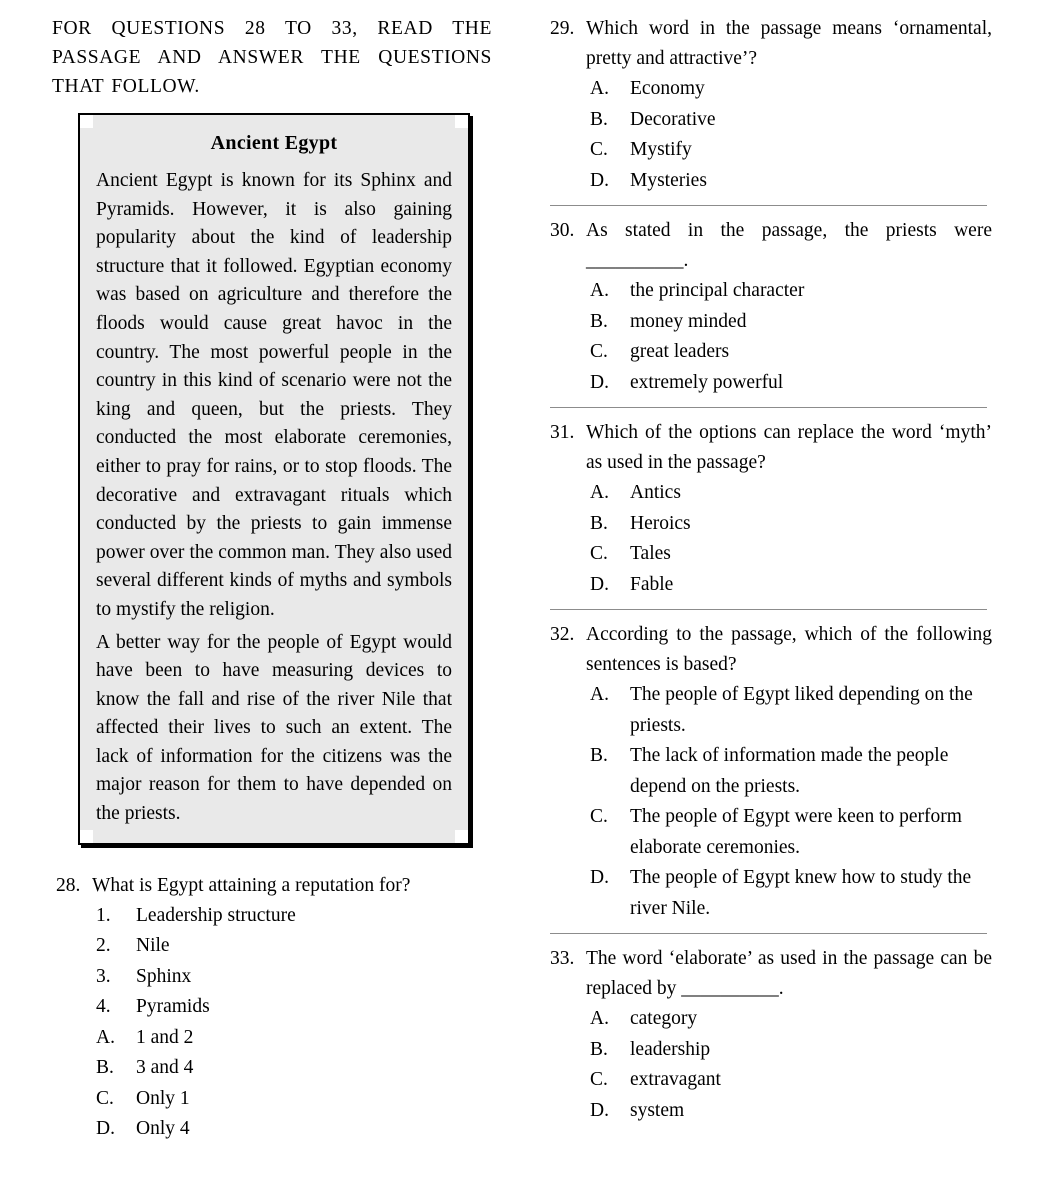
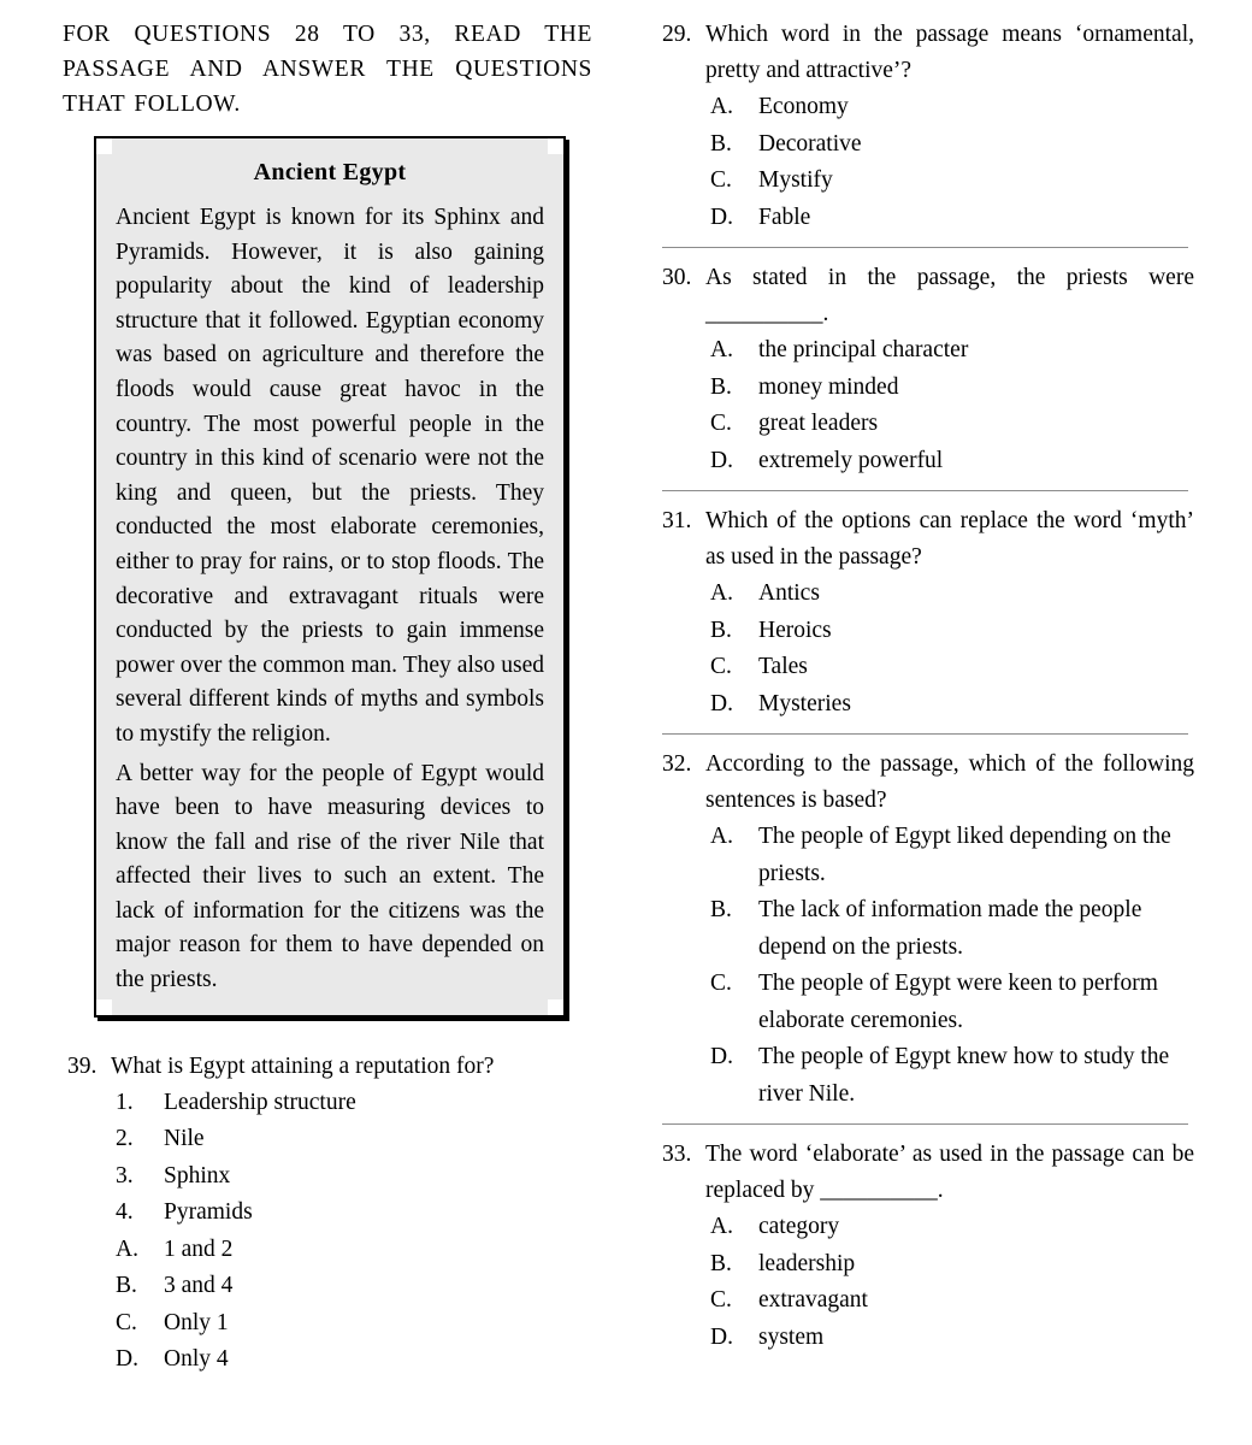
  FOR QUESTIONS 28 TO 33, READ THE PASSAGE AND ANSWER THE QUESTIONS THAT FOLLOW.
  Ancient Egypt
- Ancient Egypt is known for its Sphinx and Pyramids. However, it is also gaining popularity about the kind of leadership structure that it followed. Egyptian economy was based on agriculture and therefore the floods would cause great havoc in the country. The most powerful people in the country in this kind of scenario were not the king and queen, but the priests. They conducted the most elaborate ceremonies, either to pray for rains, or to stop floods. The decorative and extravagant rituals which conducted by the priests to gain immense power over the common man. They also used several different kinds of myths and symbols to mystify the religion.
+ Ancient Egypt is known for its Sphinx and Pyramids. However, it is also gaining popularity about the kind of leadership structure that it followed. Egyptian economy was based on agriculture and therefore the floods would cause great havoc in the country. The most powerful people in the country in this kind of scenario were not the king and queen, but the priests. They conducted the most elaborate ceremonies, either to pray for rains, or to stop floods. The decorative and extravagant rituals were conducted by the priests to gain immense power over the common man. They also used several different kinds of myths and symbols to mystify the religion.
  A better way for the people of Egypt would have been to have measuring devices to know the fall and rise of the river Nile that affected their lives to such an extent. The lack of information for the citizens was the major reason for them to have depended on the priests.
- 28.
+ 39.
  What is Egypt attaining a reputation for?
  1.
  Leadership structure
  2.
  Nile
  3.
  Sphinx
  4.
  Pyramids
  A.
  1 and 2
  B.
  3 and 4
  C.
  Only 1
  D.
  Only 4
  29.
  Which word in the passage means ‘ornamental, pretty and attractive’?
  A.
  Economy
  B.
  Decorative
  C.
  Mystify
  D.
- Mysteries
+ Fable
  30.
  As stated in the passage, the priests were __________.
  A.
  the principal character
  B.
  money minded
  C.
  great leaders
  D.
  extremely powerful
  31.
  Which of the options can replace the word ‘myth’ as used in the passage?
  A.
  Antics
  B.
  Heroics
  C.
  Tales
  D.
- Fable
+ Mysteries
  32.
  According to the passage, which of the following sentences is based?
  A.
  The people of Egypt liked depending on the priests.
  B.
  The lack of information made the people depend on the priests.
  C.
  The people of Egypt were keen to perform elaborate ceremonies.
  D.
  The people of Egypt knew how to study the river Nile.
  33.
  The word ‘elaborate’ as used in the passage can be replaced by __________.
  A.
  category
  B.
  leadership
  C.
  extravagant
  D.
  system
